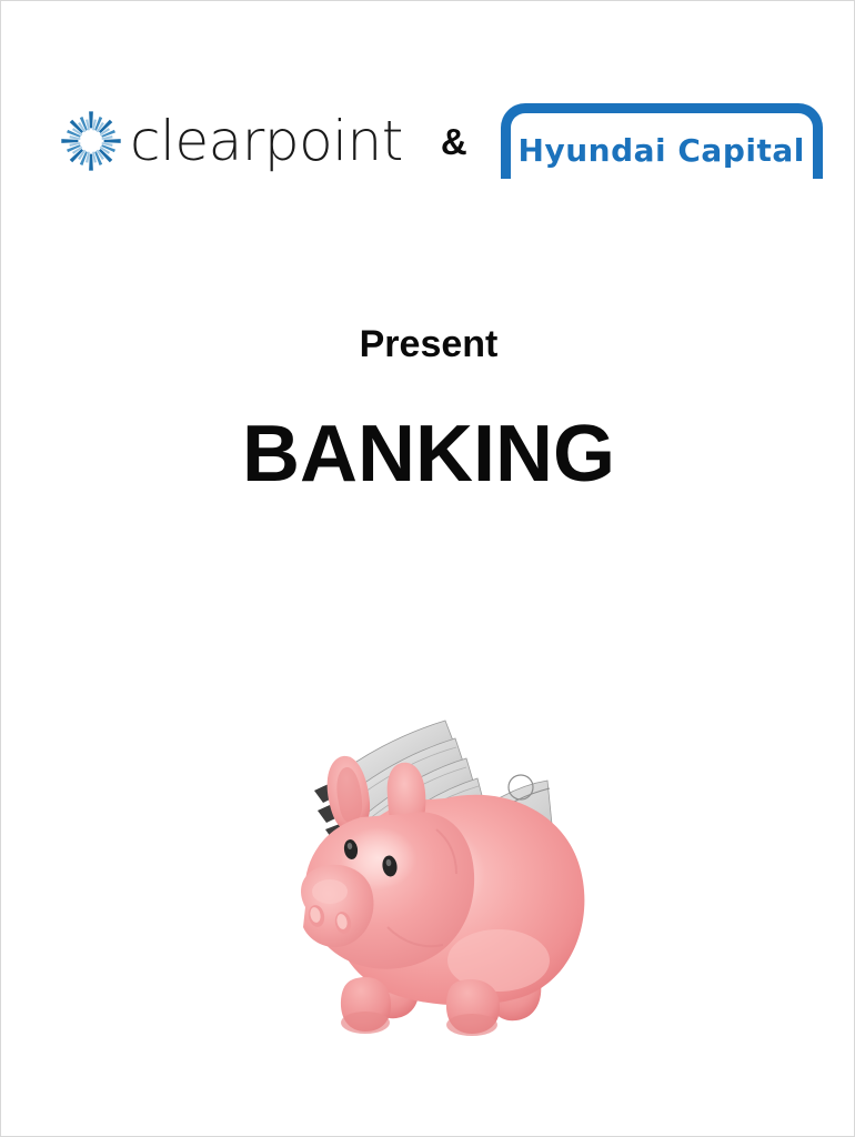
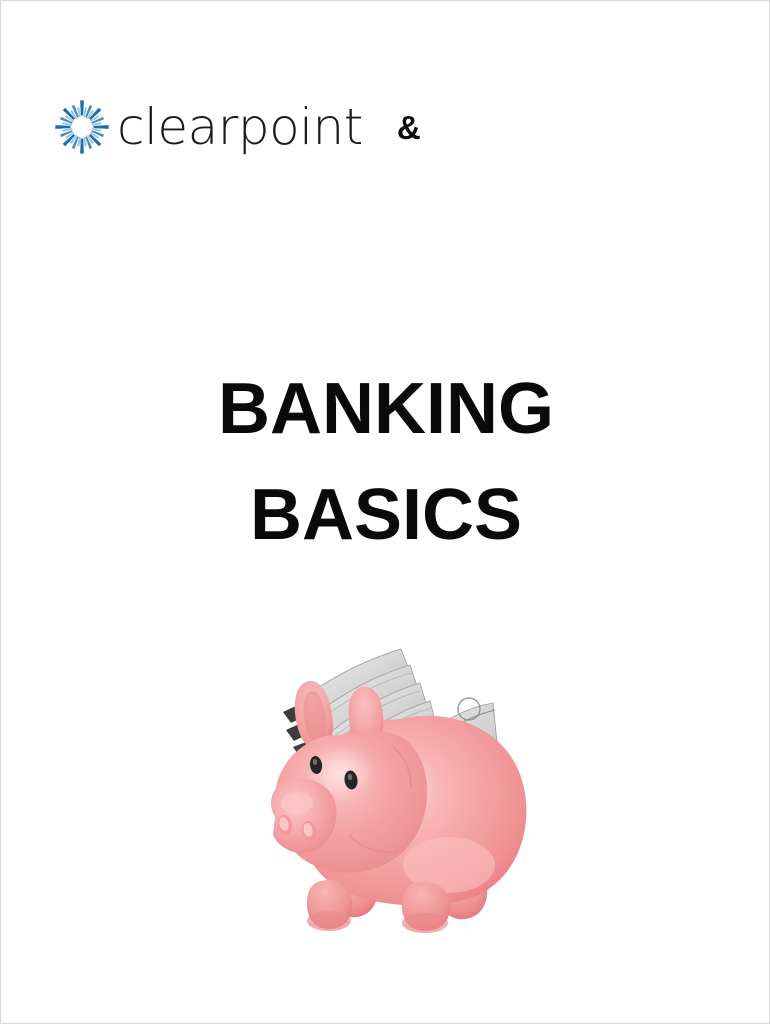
  clearpoint
  &
- Hyundai Capital
- Present
  BANKING
+ BASICS
